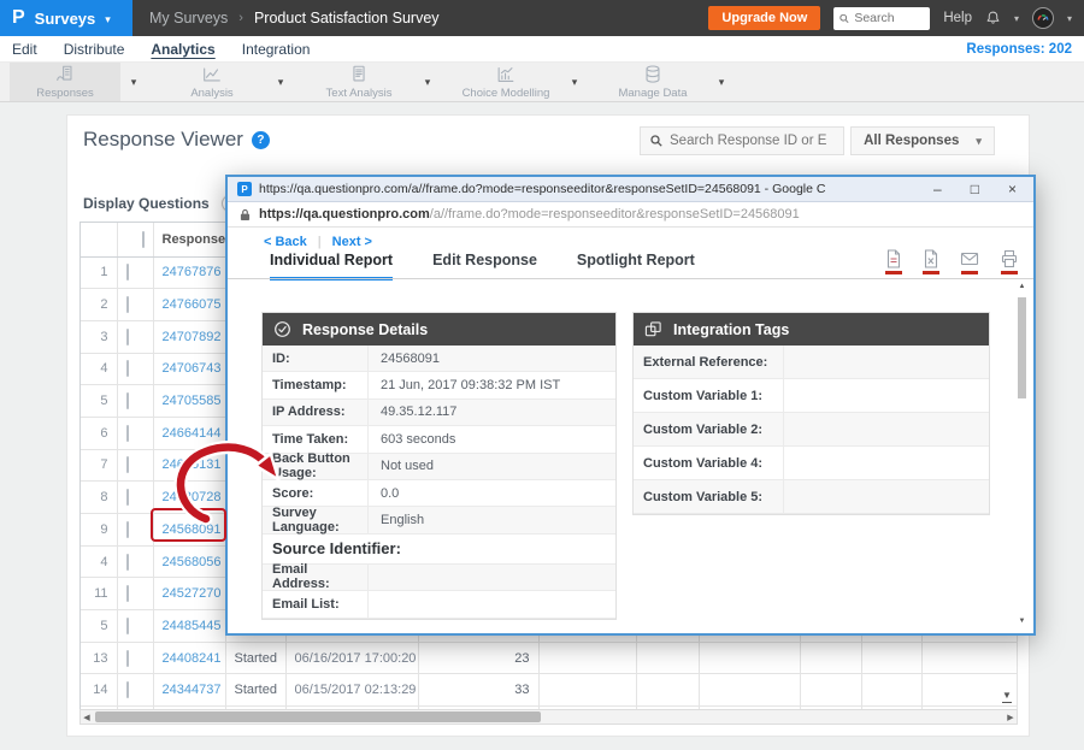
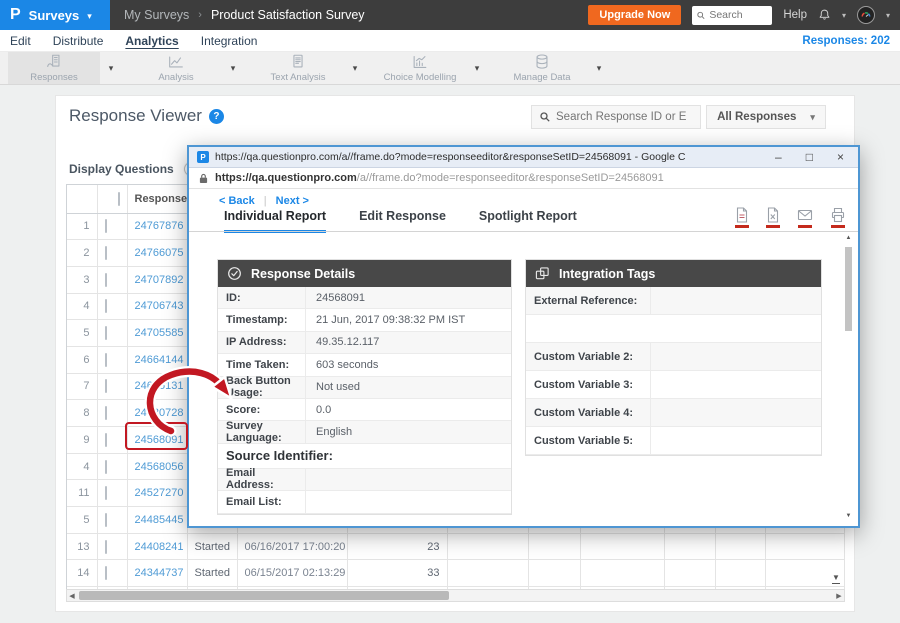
  P
  Surveys
  ▾
  My Surveys
  ›
  Product Satisfaction Survey
  Upgrade Now
  Search
  Help
  ▾
  ▾
  Edit
  Distribute
  Analytics
  Integration
  Responses: 202
  Responses
  ▾
  Analysis
  ▾
  Text Analysis
  ▾
  Choice Modelling
  ▾
  Manage Data
  ▾
  Response Viewer
  ?
  Search Response ID or E
  All Responses
  ▾
  Display Questions
  		Response
  1		24767876
  2		24766075
  3		24707892
  4		24706743
  5		24705585
  6		24664144
  8		240728
  9		24568091
  4		24568056
  11		24527270
  5		24485445
  13		24408241	Started	06/16/2017 17:00:20	23
  14		24344737	Started	06/15/2017 02:13:29	33
  ▼
  P
  https://qa.questionpro.com/a//frame.do?mode=responseeditor&responseSetID=24568091 - Google C
  –
  □
  ×
  https://qa.questionpro.com/a//frame.do?mode=responseeditor&responseSetID=24568091
  < Back
  |
  Next >
  Individual Report
  Edit Response
  Spotlight Report
  Response Details
  ID:
  24568091
  Timestamp:
  21 Jun, 2017 09:38:32 PM IST
  IP Address:
  49.35.12.117
  Time Taken:
  603 seconds
  Back Button sage:
  Not used
  Score:
  0.0
  Survey Language:
  English
  Source Identifier:
  Email Address:
  Email List:
  Integration Tags
  External Reference:
- Custom Variable 1:
  Custom Variable 2:
+ Custom Variable 3:
  Custom Variable 4:
  Custom Variable 5:
